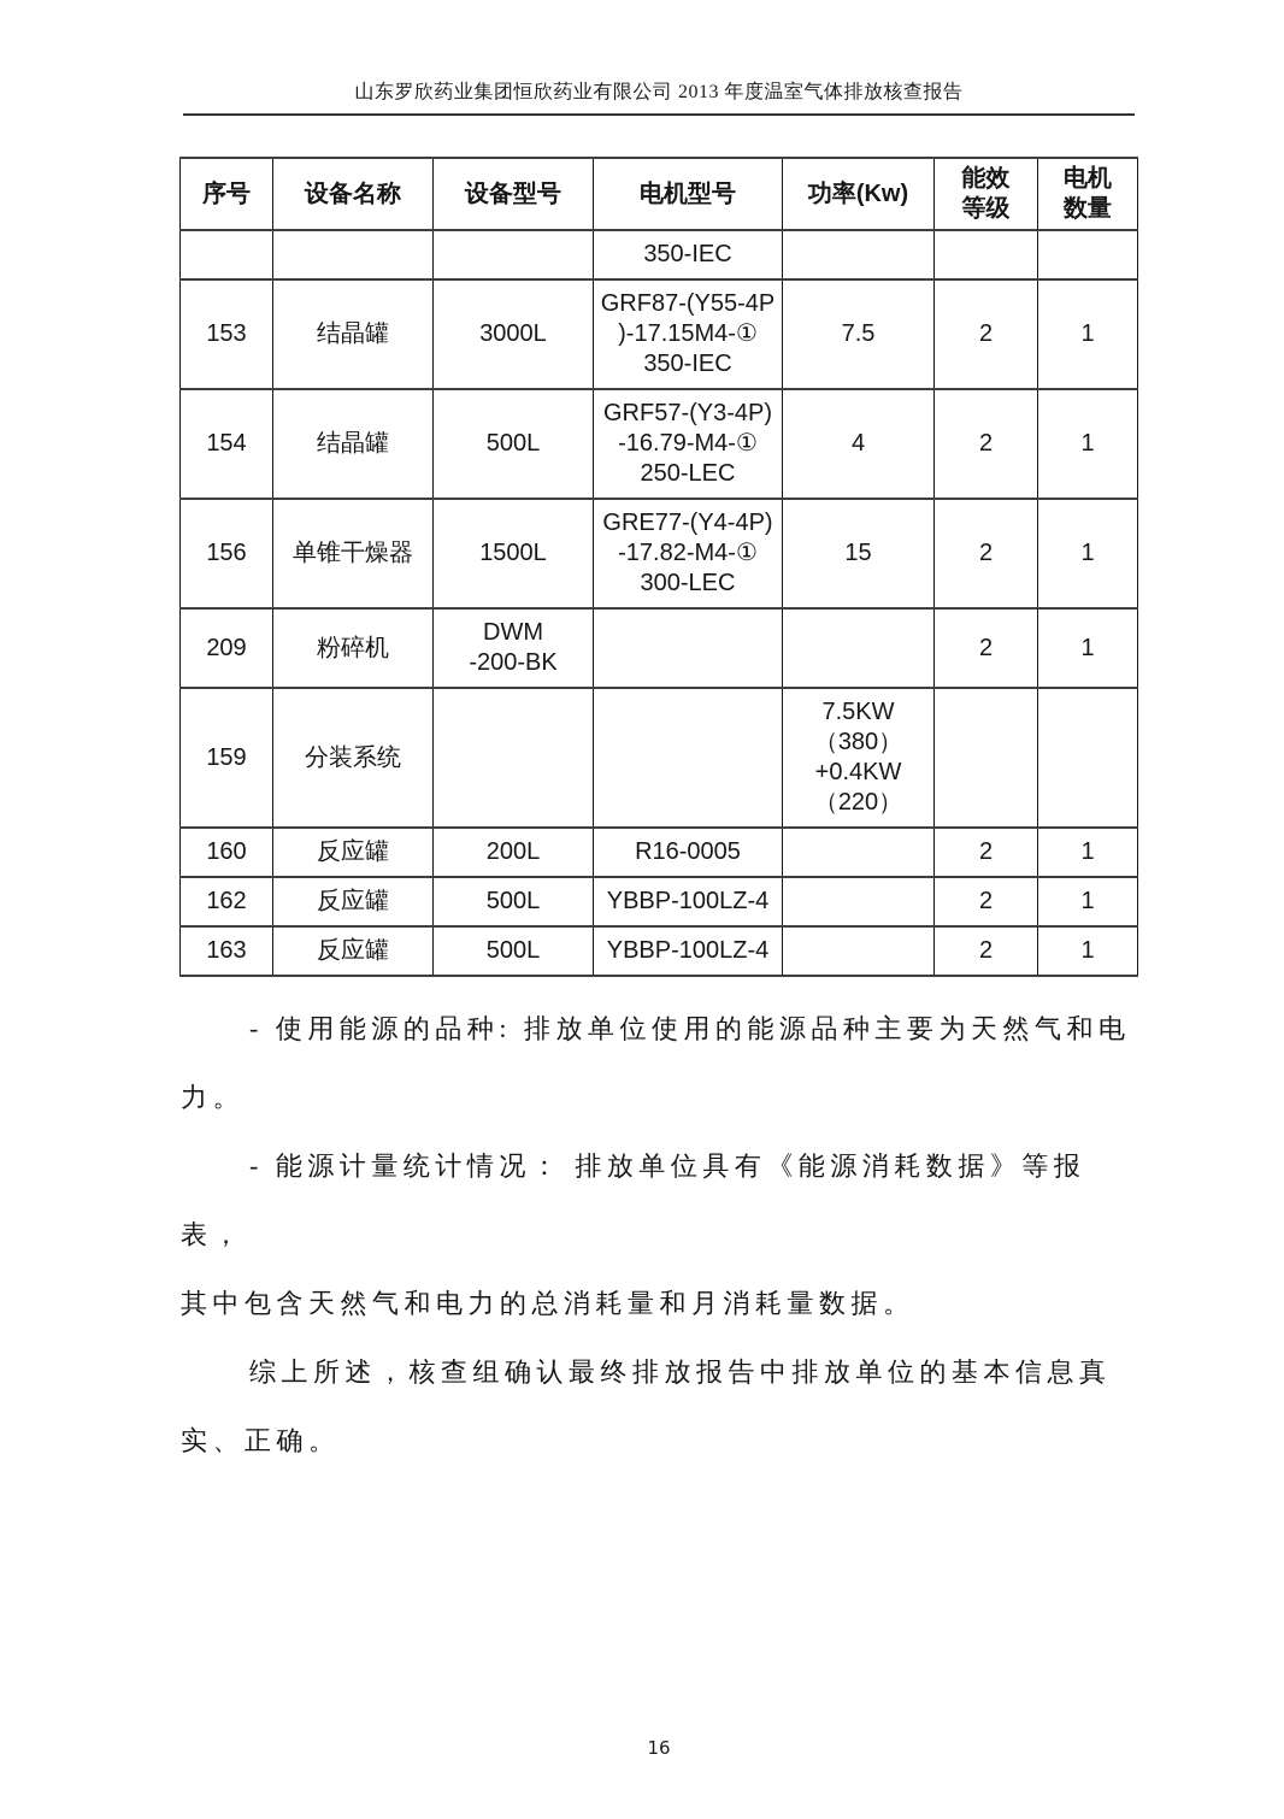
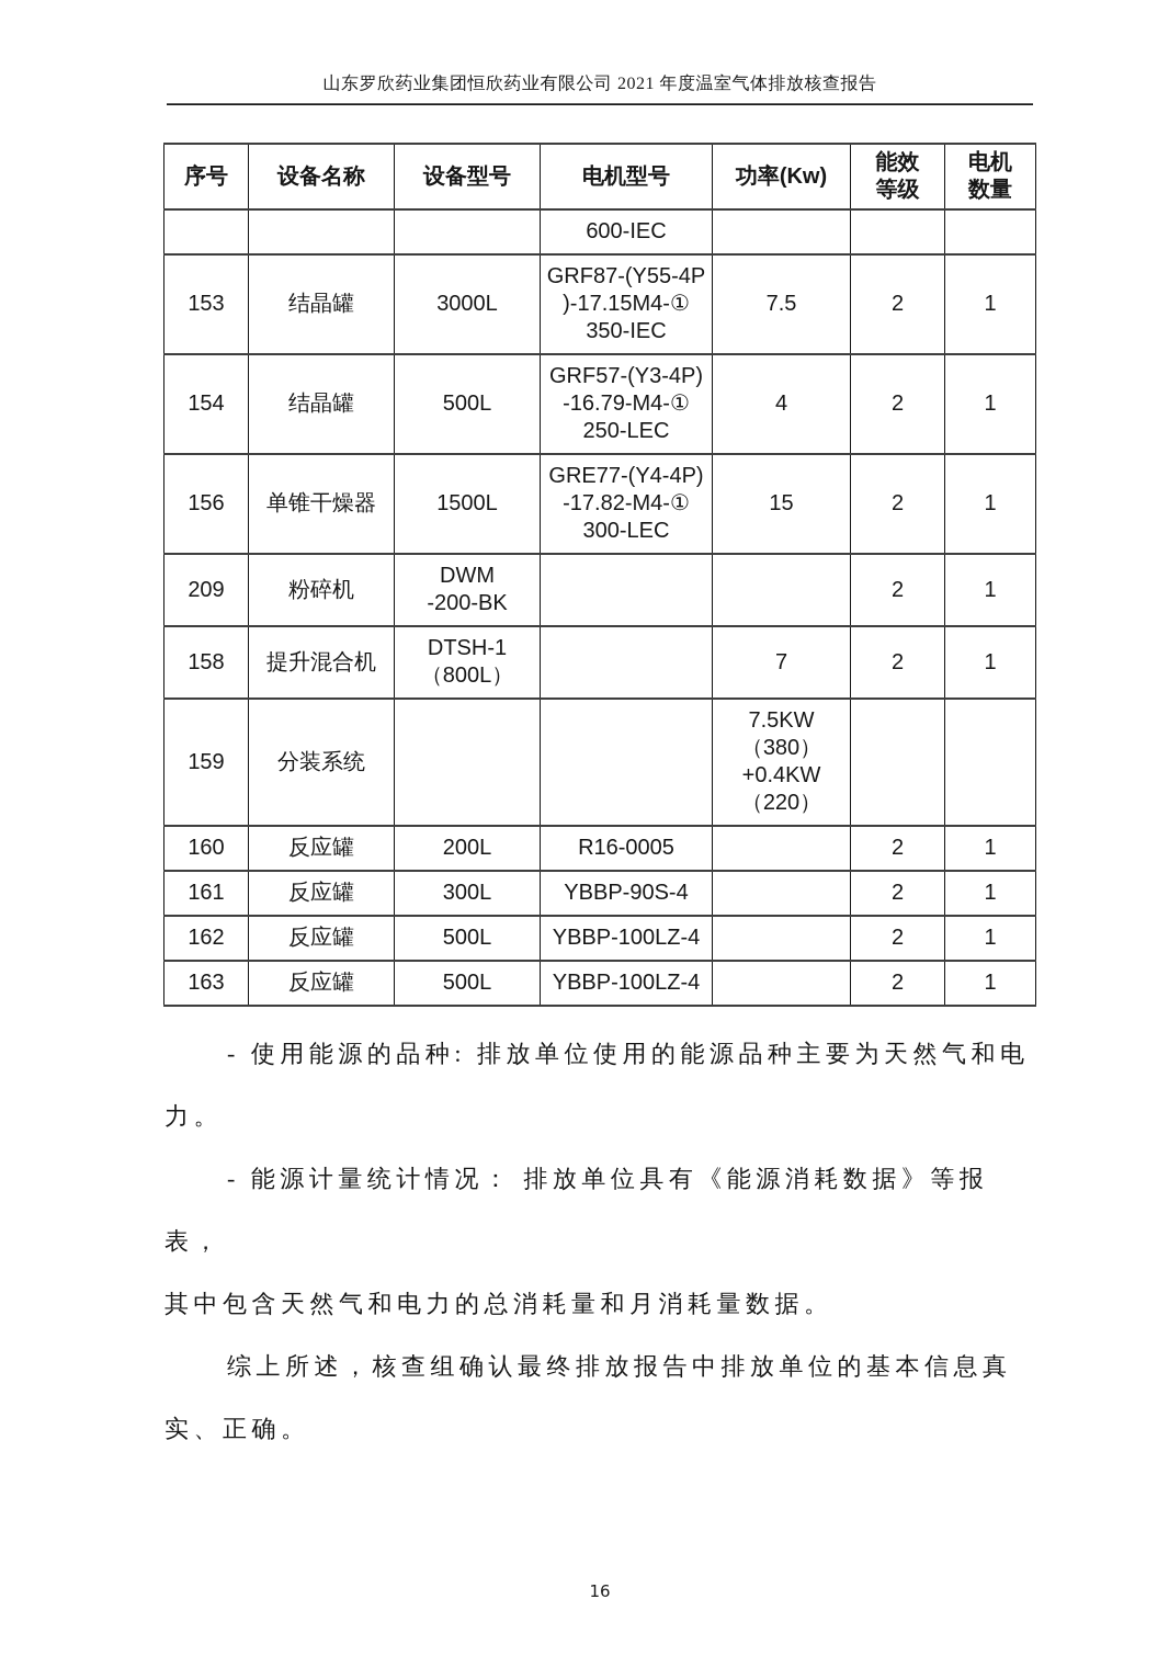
- 山东罗欣药业集团恒欣药业有限公司 2013 年度温室气体排放核查报告
+ 山东罗欣药业集团恒欣药业有限公司 2021 年度温室气体排放核查报告
  序号	设备名称	设备型号	电机型号	功率(Kw)	能效 等级	电机 数量
- 			350-IEC
+ 			600-IEC
  153	结晶罐	3000L	GRF87-(Y55-4P )-17.15M4-① 350-IEC	7.5	2	1
  154	结晶罐	500L	GRF57-(Y3-4P) -16.79-M4-① 250-LEC	4	2	1
  156	单锥干燥器	1500L	GRE77-(Y4-4P) -17.82-M4-① 300-LEC	15	2	1
  209	粉碎机	DWM -200-BK			2	1
+ 158	提升混合机	DTSH-1 （800L）		7	2	1
  159	分装系统			7.5KW （380） +0.4KW （220）
  160	反应罐	200L	R16-0005		2	1
+ 161	反应罐	300L	YBBP-90S-4		2	1
  162	反应罐	500L	YBBP-100LZ-4		2	1
  163	反应罐	500L	YBBP-100LZ-4		2	1
  - 使用能源的品种: 排放单位使用的能源品种主要为天然气和电
  力。
  - 能源计量统计情况： 排放单位具有《能源消耗数据》等报表，
  其中包含天然气和电力的总消耗量和月消耗量数据。
  综上所述，核查组确认最终排放报告中排放单位的基本信息真
  实、正确。
  16
